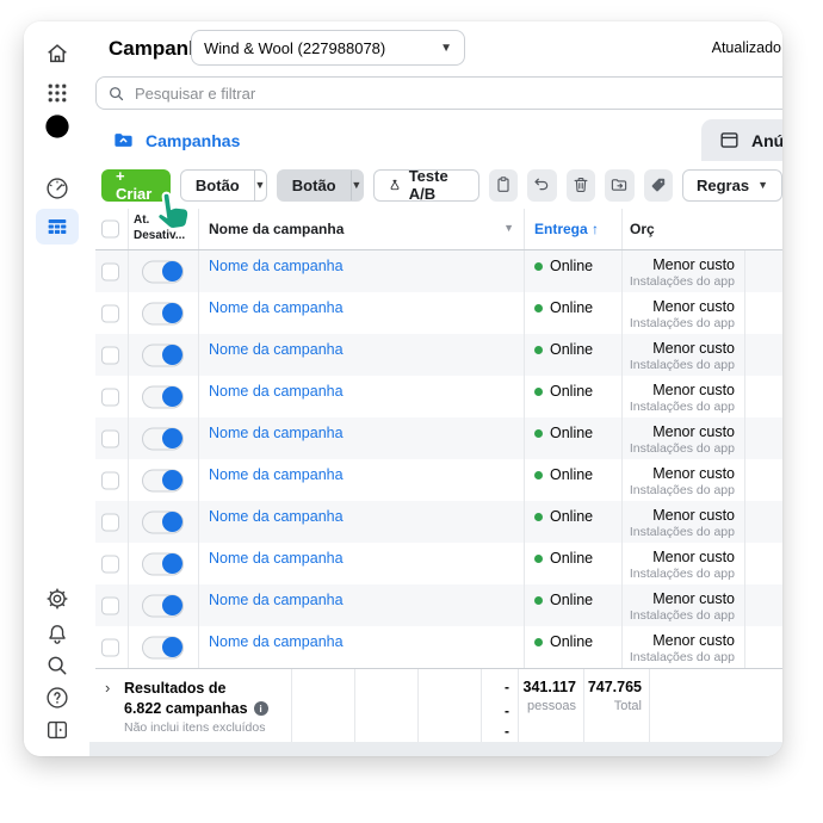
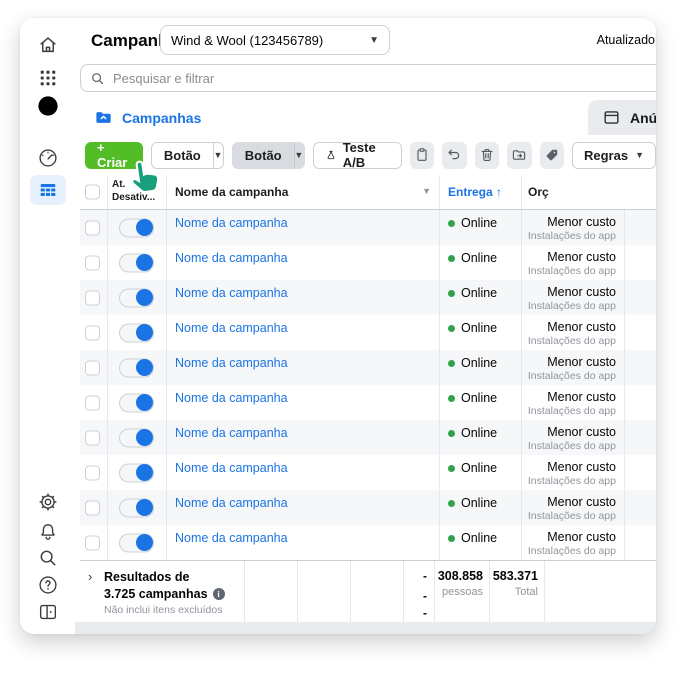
- Wind & Wool (227988078)
+ Wind & Wool (123456789)
  ▼
  Atualizado
  Pesquisar e filtrar
  Campanhas
  Anú
  + Criar
  Botão
  ▼
  Botão
  ▼
  Teste A/B
  Regras
  ▼
  At.
  Desativ...
  Nome da campanha
  ▼
  Entrega ↑
  Orç
  Nome da campanha
  Online
  Menor custo
  Instalações do app
  Nome da campanha
  Online
  Menor custo
  Instalações do app
  Nome da campanha
  Online
  Menor custo
  Instalações do app
  Nome da campanha
  Online
  Menor custo
  Instalações do app
  Nome da campanha
  Online
  Menor custo
  Instalações do app
  Nome da campanha
  Online
  Menor custo
  Instalações do app
  Nome da campanha
  Online
  Menor custo
  Instalações do app
  Nome da campanha
  Online
  Menor custo
  Instalações do app
  Nome da campanha
  Online
  Menor custo
  Instalações do app
  Nome da campanha
  Online
  Menor custo
  Instalações do app
  ›
  Resultados de
- 6.822 campanhas
+ 3.725 campanhas
  i
  Não inclui itens excluídos
  -
  -
  -
- 341.117
+ 308.858
  pessoas
- 747.765
+ 583.371
  Total
